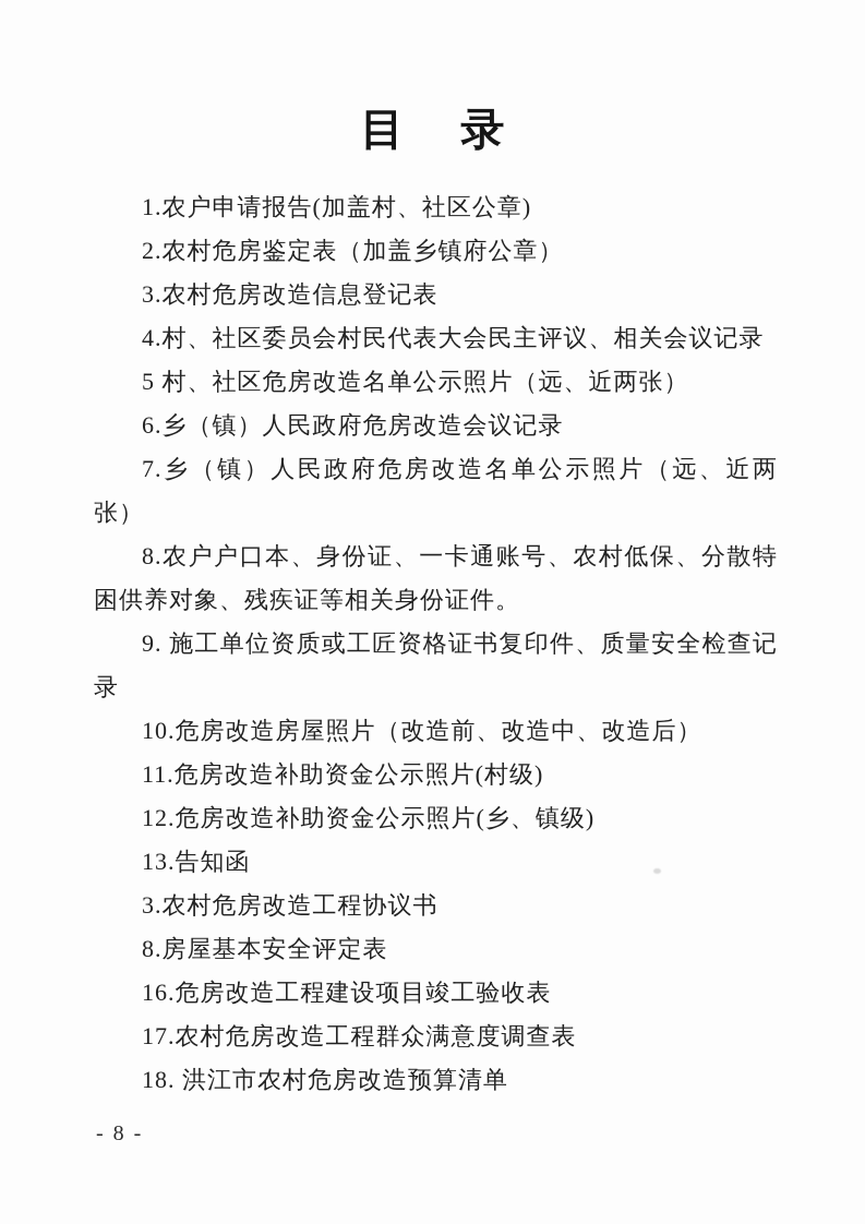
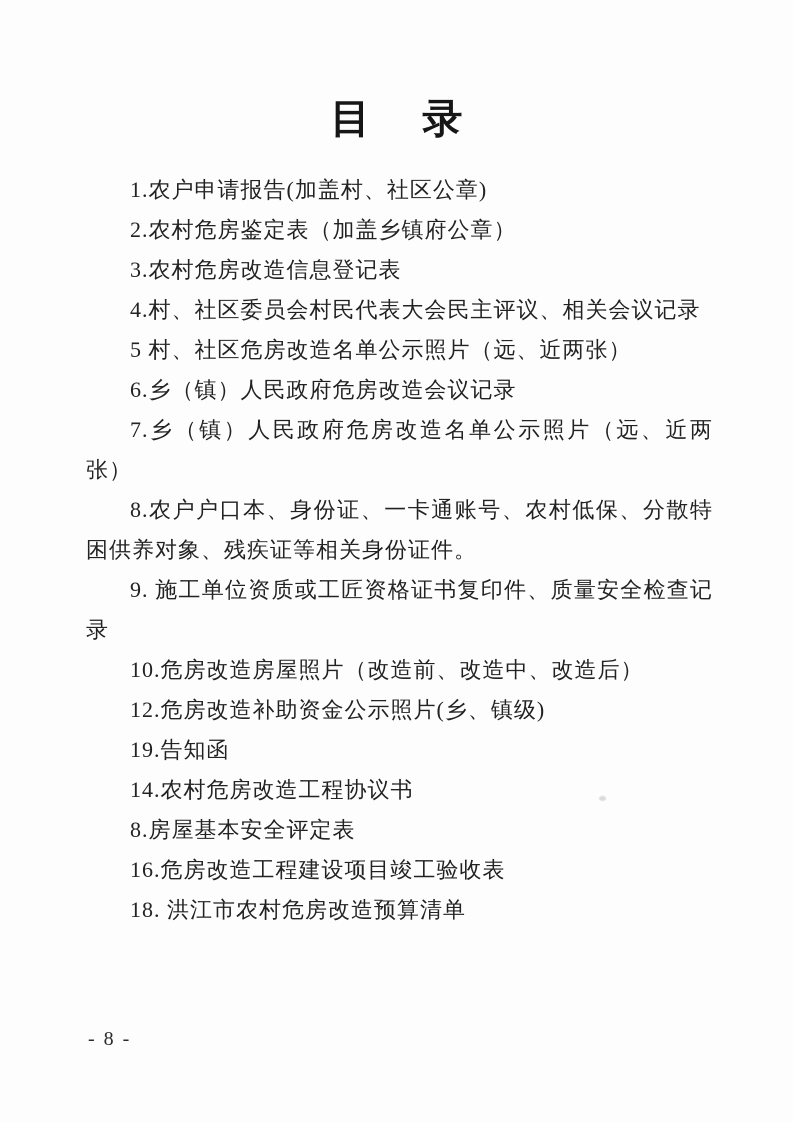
  目 录
  1.农户申请报告(加盖村、社区公章)
  2.农村危房鉴定表（加盖乡镇府公章）
  3.农村危房改造信息登记表
  4.村、社区委员会村民代表大会民主评议、相关会议记录
  5 村、社区危房改造名单公示照片（远、近两张）
  6.乡（镇）人民政府危房改造会议记录
  7.乡（镇）人民政府危房改造名单公示照片（远、近两张）
  8.农户户口本、身份证、一卡通账号、农村低保、分散特困供养对象、残疾证等相关身份证件。
  9. 施工单位资质或工匠资格证书复印件、质量安全检查记录
  10.危房改造房屋照片（改造前、改造中、改造后）
- 11.危房改造补助资金公示照片(村级)
  12.危房改造补助资金公示照片(乡、镇级)
- 13.告知函
+ 19.告知函
- 3.农村危房改造工程协议书
+ 14.农村危房改造工程协议书
  8.房屋基本安全评定表
  16.危房改造工程建设项目竣工验收表
- 17.农村危房改造工程群众满意度调查表
  18. 洪江市农村危房改造预算清单
  - 8 -
